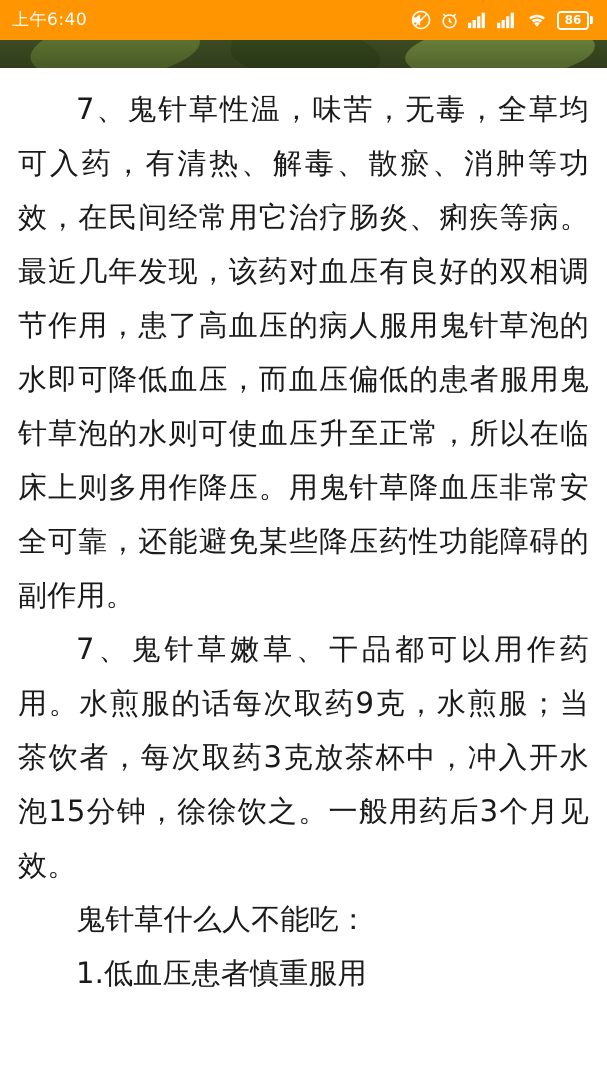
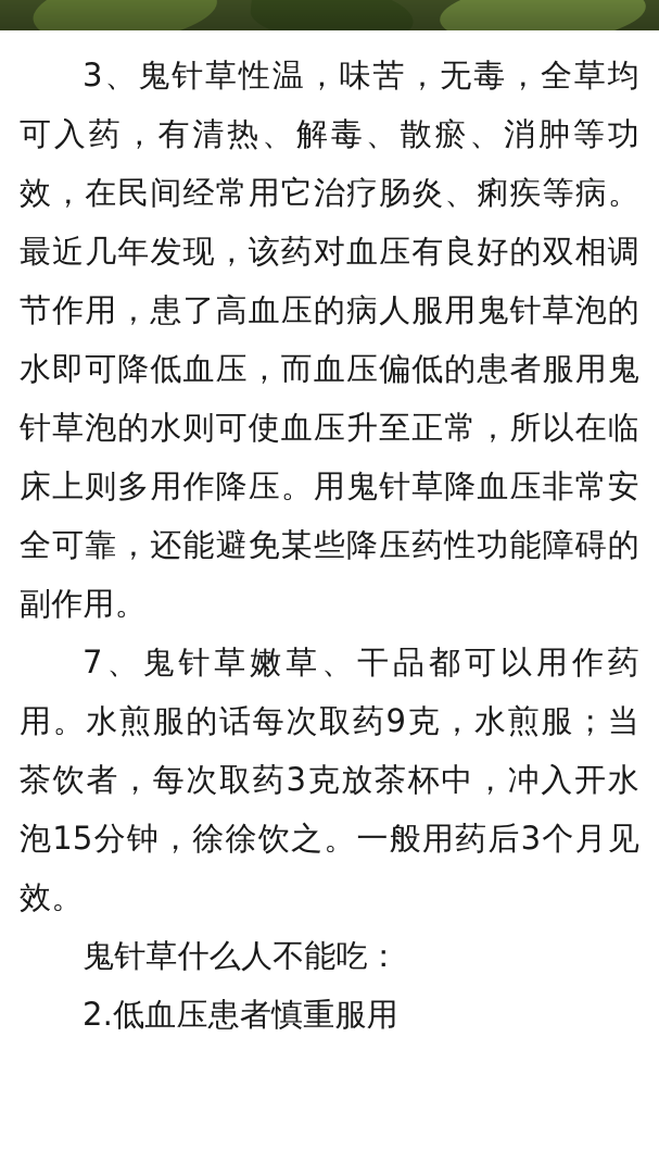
- 上午6:40
- 86
- 7、鬼针草性温，味苦，无毒，全草均可入药，有清热、解毒、散瘀、消肿等功效，在民间经常用它治疗肠炎、痢疾等病。最近几年发现，该药对血压有良好的双相调节作用，患了高血压的病人服用鬼针草泡的水即可降低血压，而血压偏低的患者服用鬼针草泡的水则可使血压升至正常，所以在临床上则多用作降压。用鬼针草降血压非常安全可靠，还能避免某些降压药性功能障碍的副作用。
+ 3、鬼针草性温，味苦，无毒，全草均可入药，有清热、解毒、散瘀、消肿等功效，在民间经常用它治疗肠炎、痢疾等病。最近几年发现，该药对血压有良好的双相调节作用，患了高血压的病人服用鬼针草泡的水即可降低血压，而血压偏低的患者服用鬼针草泡的水则可使血压升至正常，所以在临床上则多用作降压。用鬼针草降血压非常安全可靠，还能避免某些降压药性功能障碍的副作用。
  7、鬼针草嫩草、干品都可以用作药用。水煎服的话每次取药9克，水煎服；当茶饮者，每次取药3克放茶杯中，冲入开水泡15分钟，徐徐饮之。一般用药后3个月见效。
  鬼针草什么人不能吃：
- 1.低血压患者慎重服用
+ 2.低血压患者慎重服用
